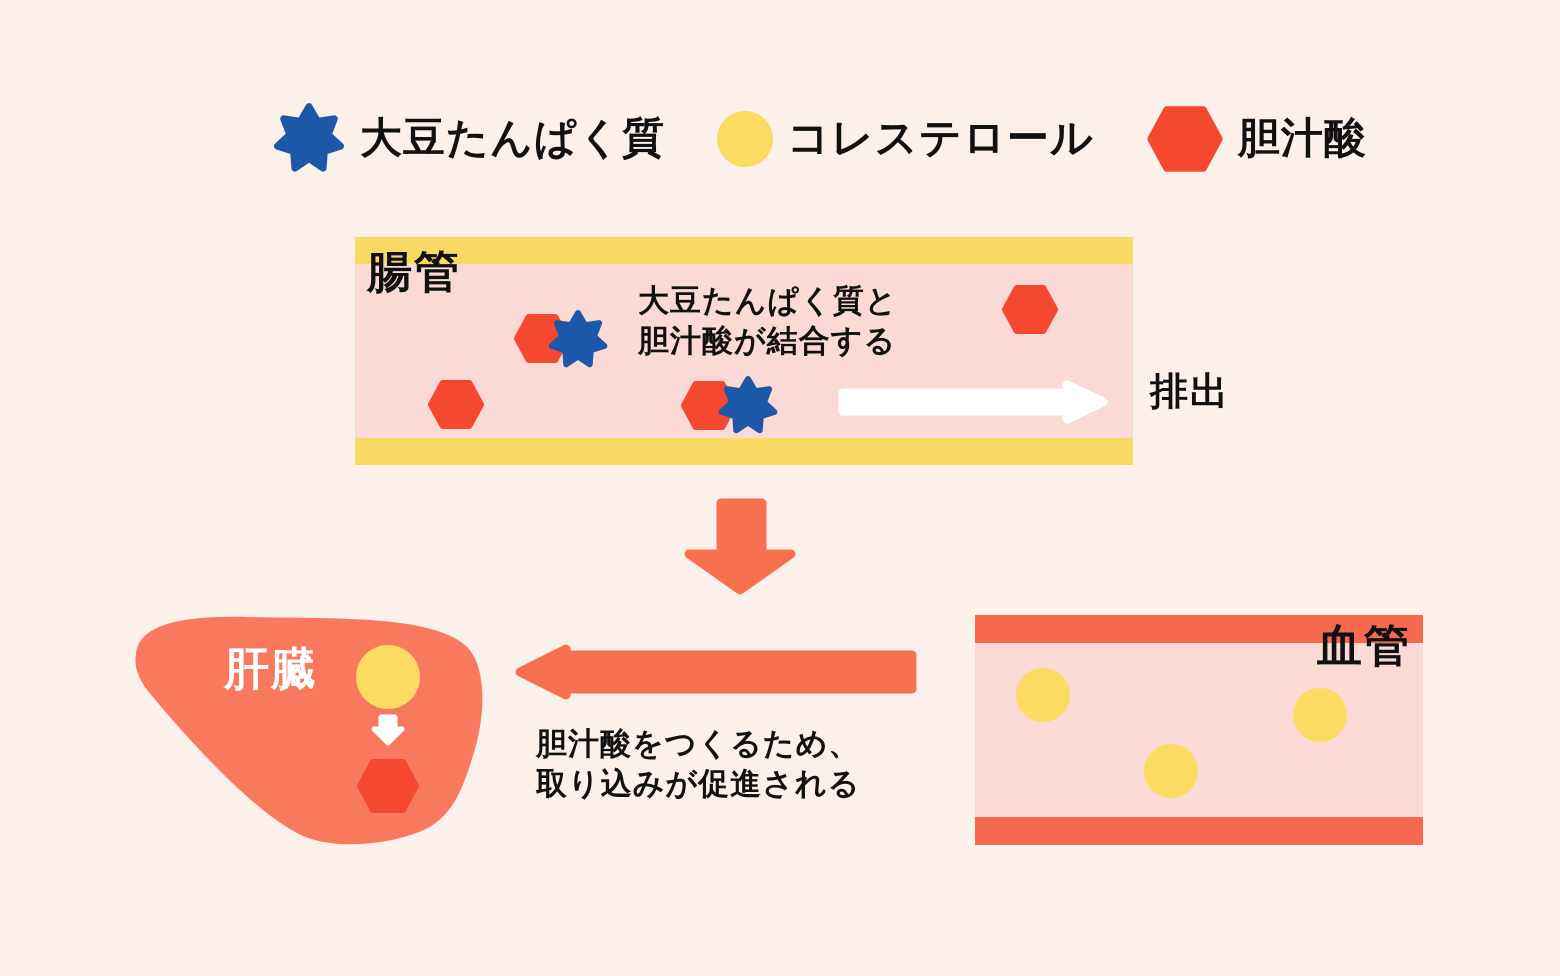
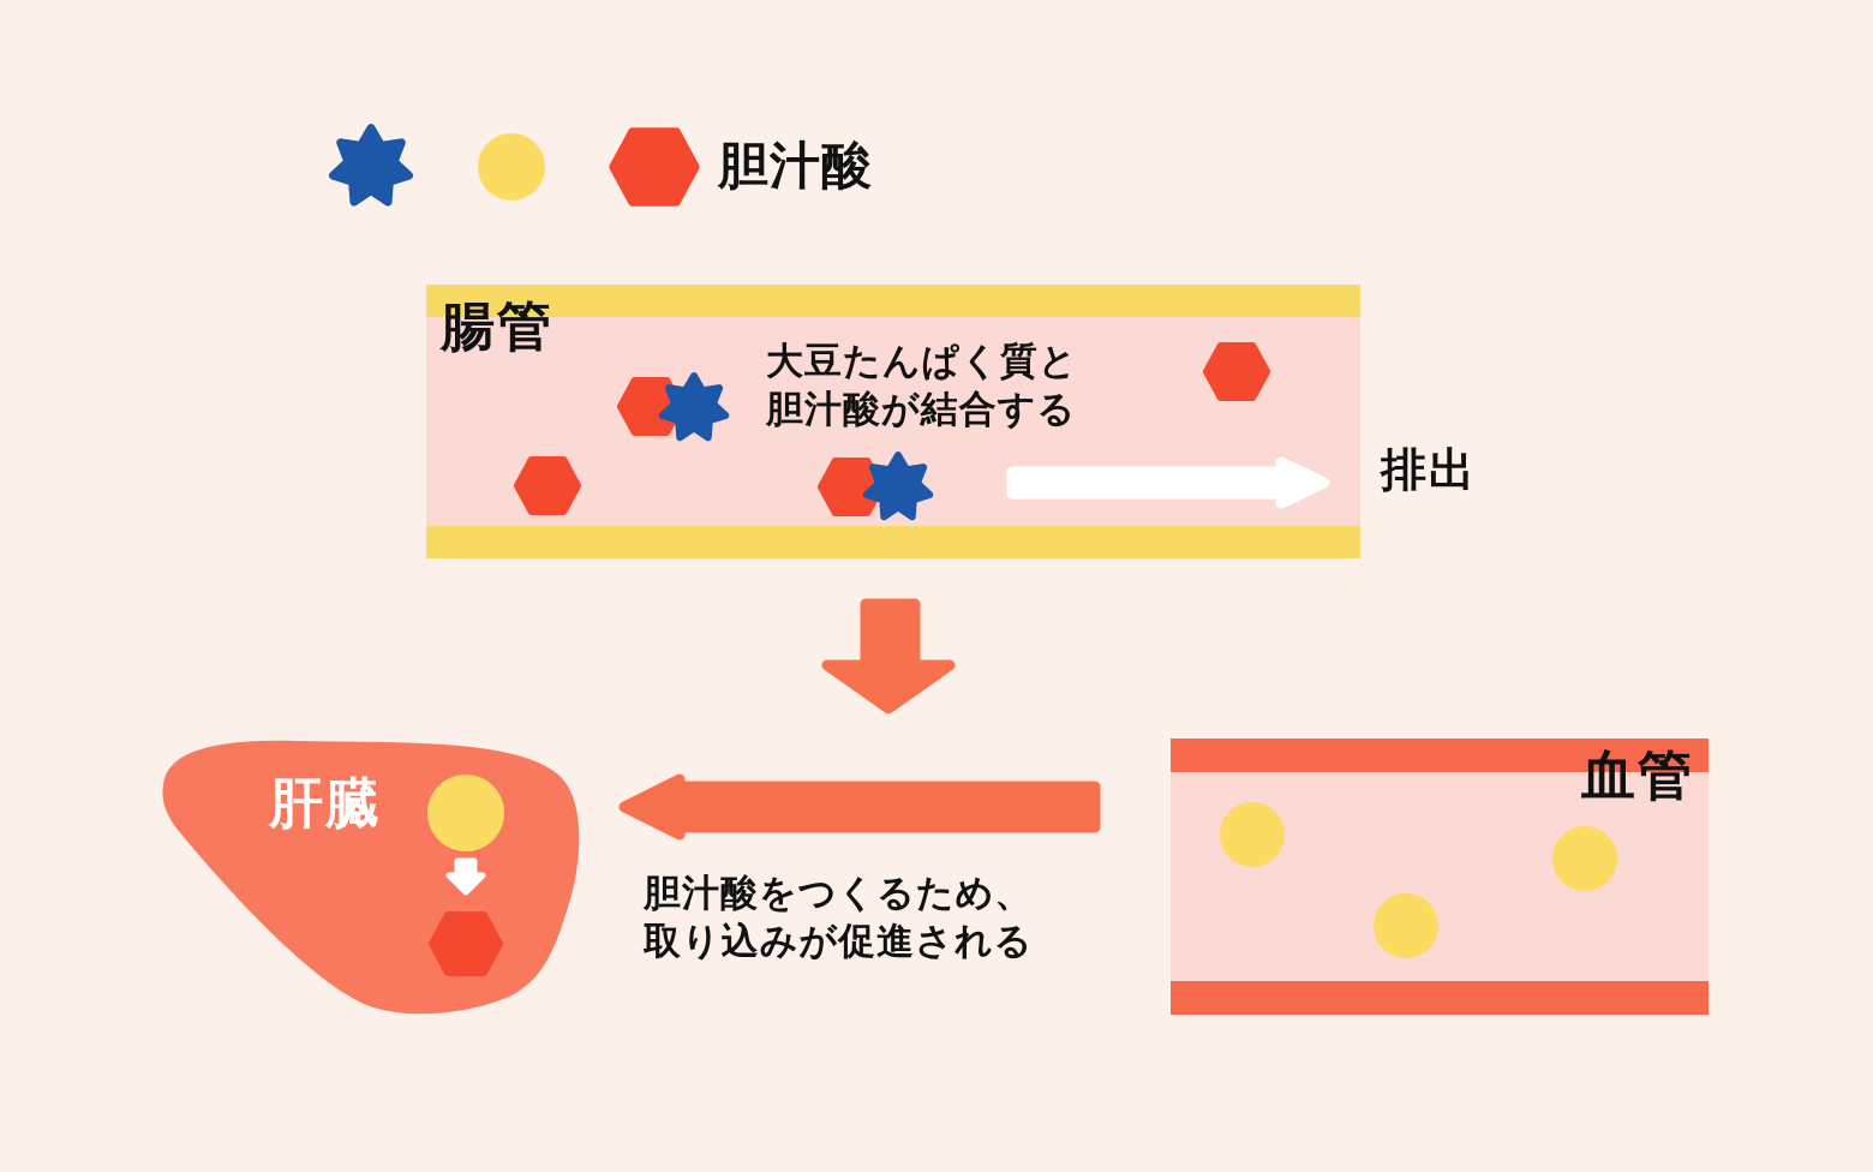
- 大豆たんぱく質
- コレステロール
  胆汁酸
  腸管
  大豆たんぱく質と
  胆汁酸が結合する
  排出
  肝臓
  胆汁酸をつくるため、
  取り込みが促進される
  血管
